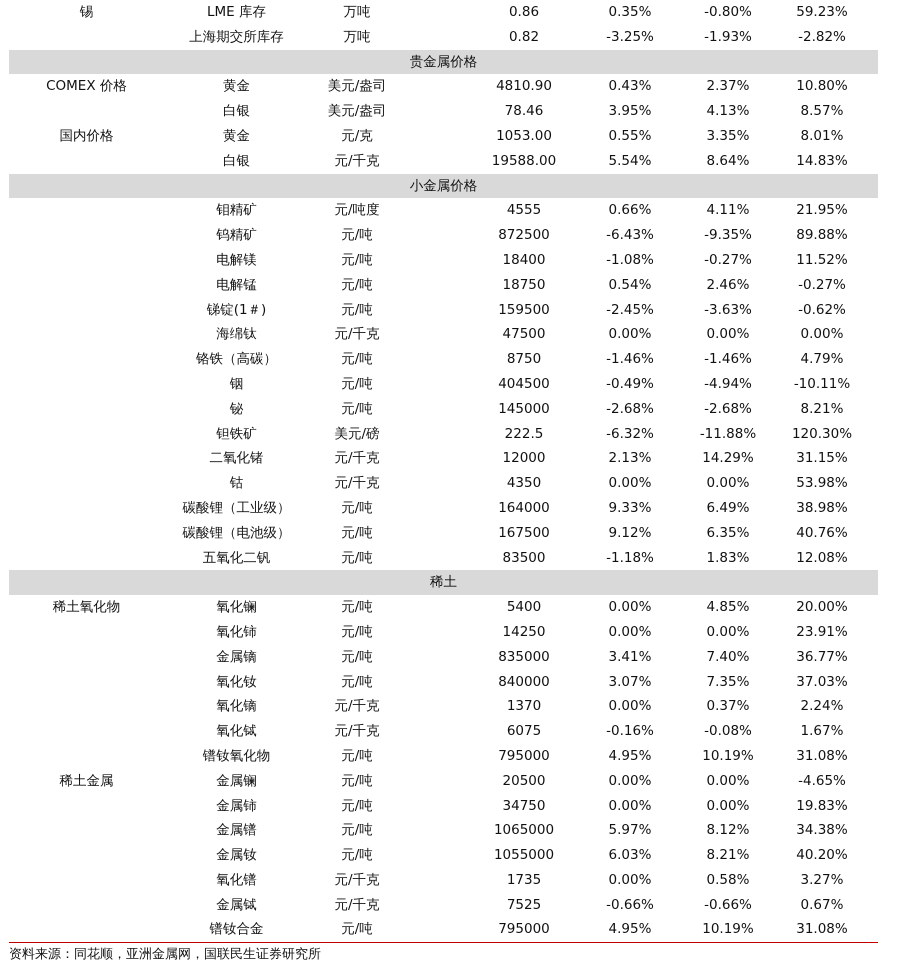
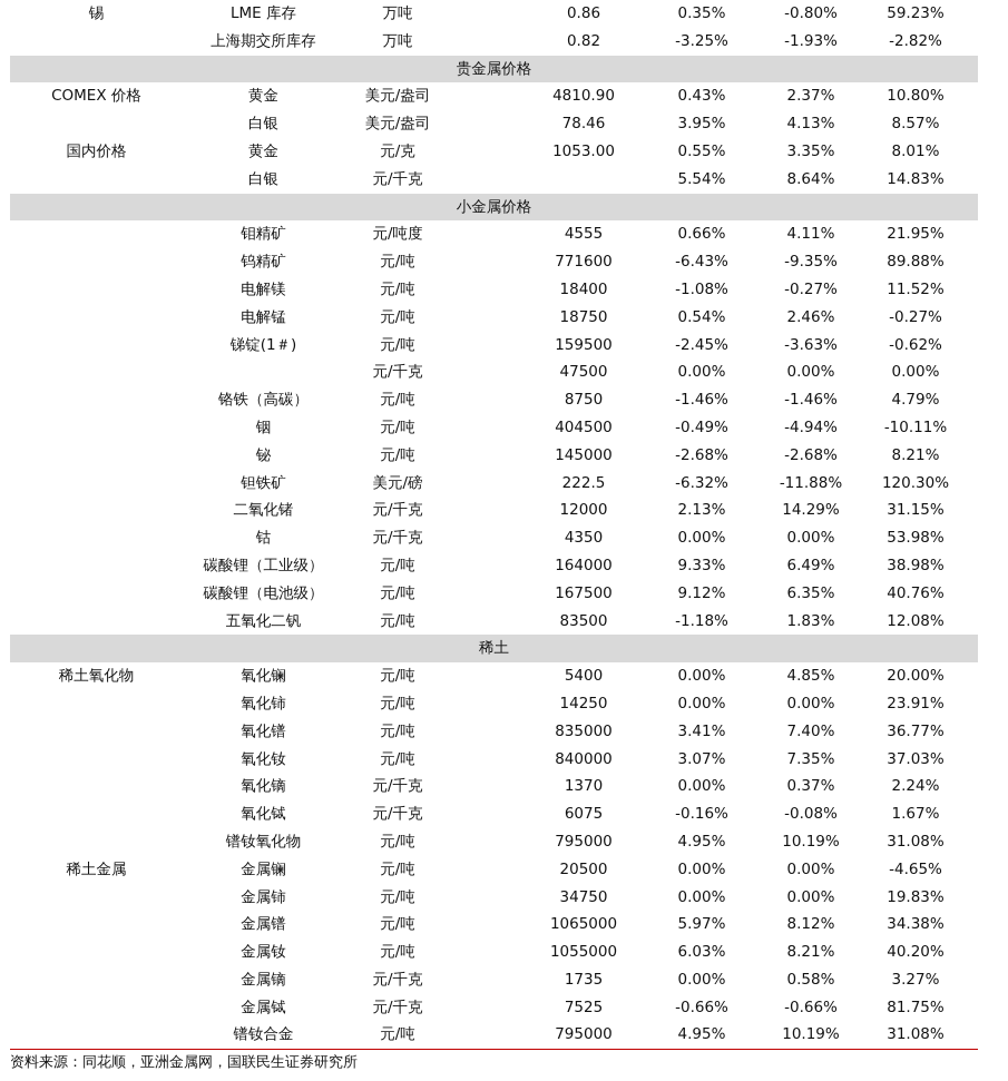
  锡
  LME 库存
  万吨
  0.86
  0.35%
  -0.80%
  59.23%
  上海期交所库存
  万吨
  0.82
  -3.25%
  -1.93%
  -2.82%
  贵金属价格
  COMEX 价格
  黄金
  美元/盎司
  4810.90
  0.43%
  2.37%
  10.80%
  白银
  美元/盎司
  78.46
  3.95%
  4.13%
  8.57%
  国内价格
  黄金
  元/克
  1053.00
  0.55%
  3.35%
  8.01%
  白银
  元/千克
- 19588.00
  5.54%
  8.64%
  14.83%
  小金属价格
  钼精矿
  元/吨度
  4555
  0.66%
  4.11%
  21.95%
  钨精矿
  元/吨
- 872500
+ 771600
  -6.43%
  -9.35%
  89.88%
  电解镁
  元/吨
  18400
  -1.08%
  -0.27%
  11.52%
  电解锰
  元/吨
  18750
  0.54%
  2.46%
  -0.27%
  锑锭(1＃)
  元/吨
  159500
  -2.45%
  -3.63%
  -0.62%
- 海绵钛
  元/千克
  47500
  0.00%
  0.00%
  0.00%
  铬铁（高碳）
  元/吨
  8750
  -1.46%
  -1.46%
  4.79%
  铟
  元/吨
  404500
  -0.49%
  -4.94%
  -10.11%
  铋
  元/吨
  145000
  -2.68%
  -2.68%
  8.21%
  钽铁矿
  美元/磅
  222.5
  -6.32%
  -11.88%
  120.30%
  二氧化锗
  元/千克
  12000
  2.13%
  14.29%
  31.15%
  钴
  元/千克
  4350
  0.00%
  0.00%
  53.98%
  碳酸锂（工业级）
  元/吨
  164000
  9.33%
  6.49%
  38.98%
  碳酸锂（电池级）
  元/吨
  167500
  9.12%
  6.35%
  40.76%
  五氧化二钒
  元/吨
  83500
  -1.18%
  1.83%
  12.08%
  稀土
  稀土氧化物
  氧化镧
  元/吨
  5400
  0.00%
  4.85%
  20.00%
  氧化铈
  元/吨
  14250
  0.00%
  0.00%
  23.91%
- 金属镝
+ 氧化镨
  元/吨
  835000
  3.41%
  7.40%
  36.77%
  氧化钕
  元/吨
  840000
  3.07%
  7.35%
  37.03%
  氧化镝
  元/千克
  1370
  0.00%
  0.37%
  2.24%
  氧化铽
  元/千克
  6075
  -0.16%
  -0.08%
  1.67%
  镨钕氧化物
  元/吨
  795000
  4.95%
  10.19%
  31.08%
  稀土金属
  金属镧
  元/吨
  20500
  0.00%
  0.00%
  -4.65%
  金属铈
  元/吨
  34750
  0.00%
  0.00%
  19.83%
  金属镨
  元/吨
  1065000
  5.97%
  8.12%
  34.38%
  金属钕
  元/吨
  1055000
  6.03%
  8.21%
  40.20%
- 氧化镨
+ 金属镝
  元/千克
  1735
  0.00%
  0.58%
  3.27%
  金属铽
  元/千克
  7525
  -0.66%
  -0.66%
- 0.67%
+ 81.75%
  镨钕合金
  元/吨
  795000
  4.95%
  10.19%
  31.08%
  资料来源：同花顺，亚洲金属网，国联民生证券研究所
